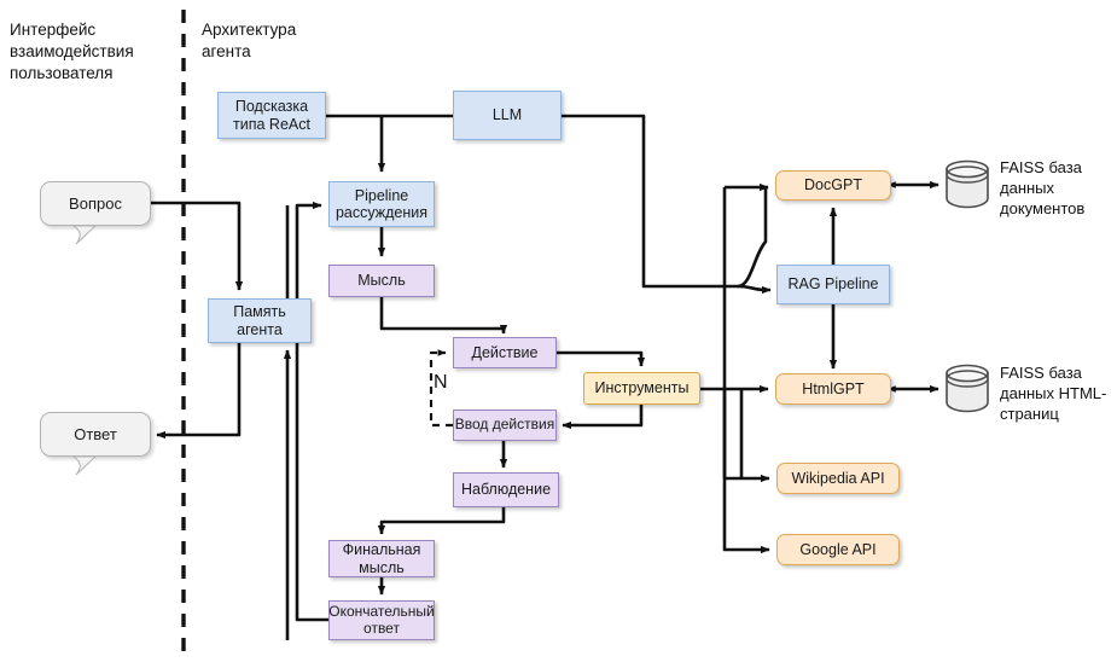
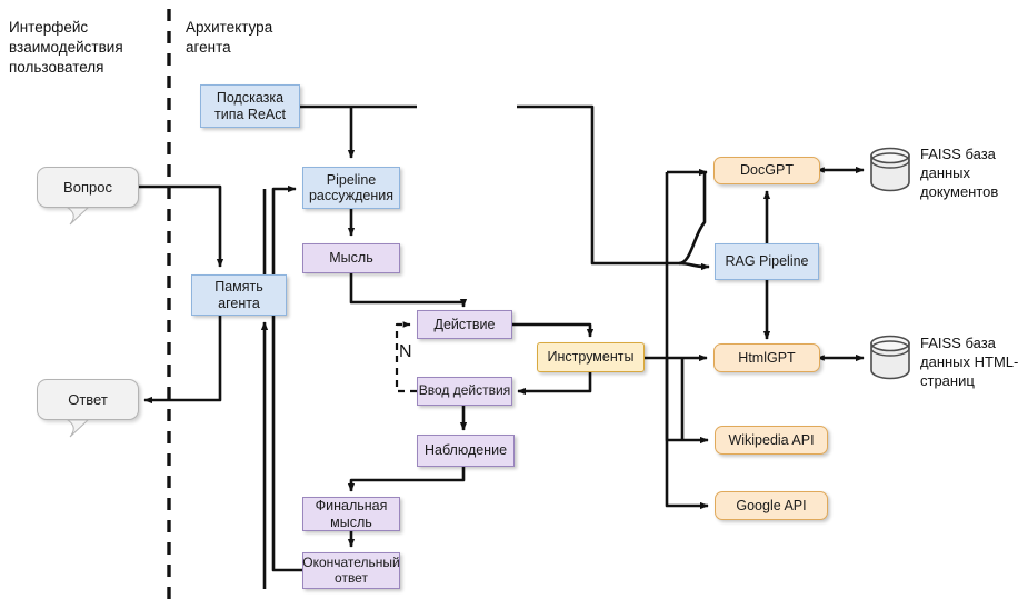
  Интерфейс
  взаимодействия
  пользователя
  Архитектура
  агента
  Вопрос
  Ответ
  Подсказка
  типа ReAct
- LLM
  Память
  агента
  Pipeline
  рассуждения
  Мысль
  Действие
  Ввод действия
  Наблюдение
  Финальная
  мысль
  Окончательный
  ответ
  Инструменты
  DocGPT
  RAG Pipeline
  HtmlGPT
  Wikipedia API
  Google API
  N
  FAISS база
  данных
  документов
  FAISS база
  данных HTML-
  страниц
